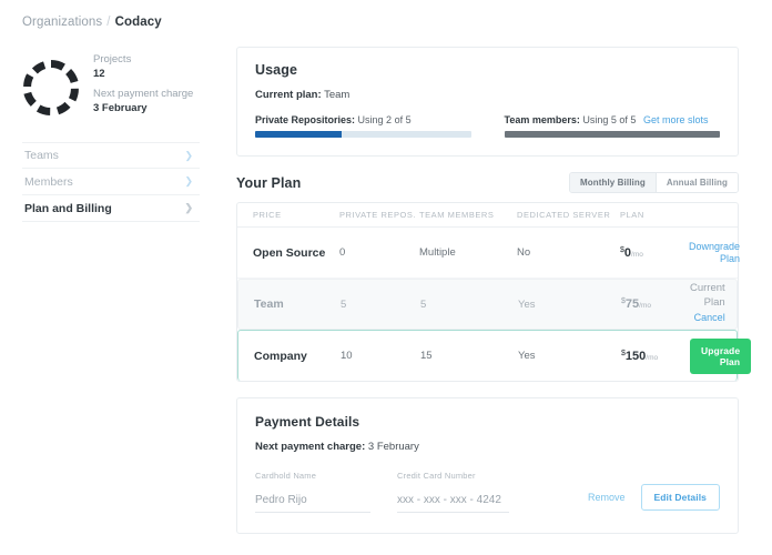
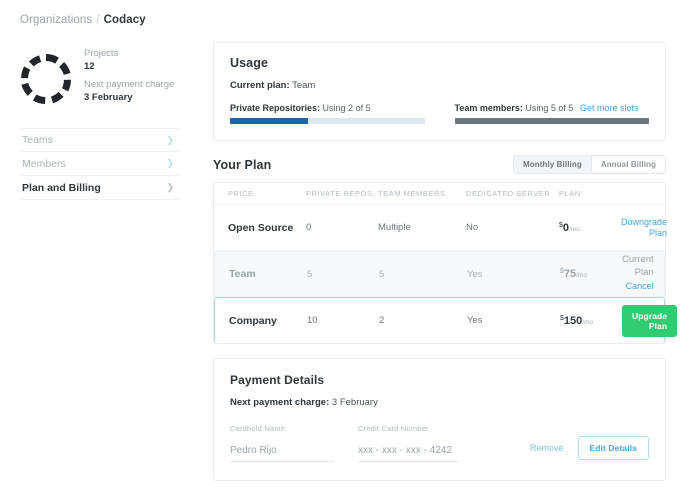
  Organizations / Codacy
  Projects
  12
  Next payment charge
  3 February
  Teams
  ❯
  Members
  ❯
  Plan and Billing
  ❯
  Usage
  Current plan: Team
  Private Repositories: Using 2 of 5
  Team members: Using 5 of 5 Get more slots
  Your Plan
  Monthly Billing
  Annual Billing
  PRICE
  PRIVATE REPOS.
  TEAM MEMBERS
  DEDICATED SERVER
  PLAN
  Open Source
  0
  Multiple
  No
  Downgrade Plan
  Team
  5
  5
  Yes
  Current Plan
  Cancel
  Company
  10
- 15
+ 2
  Yes
  Upgrade Plan
  Payment Details
  Next payment charge: 3 February
  Cardhold Name
  Pedro Rijo
  Credit Card Number
  xxx - xxx - xxx - 4242
  Remove
  Edit Details
